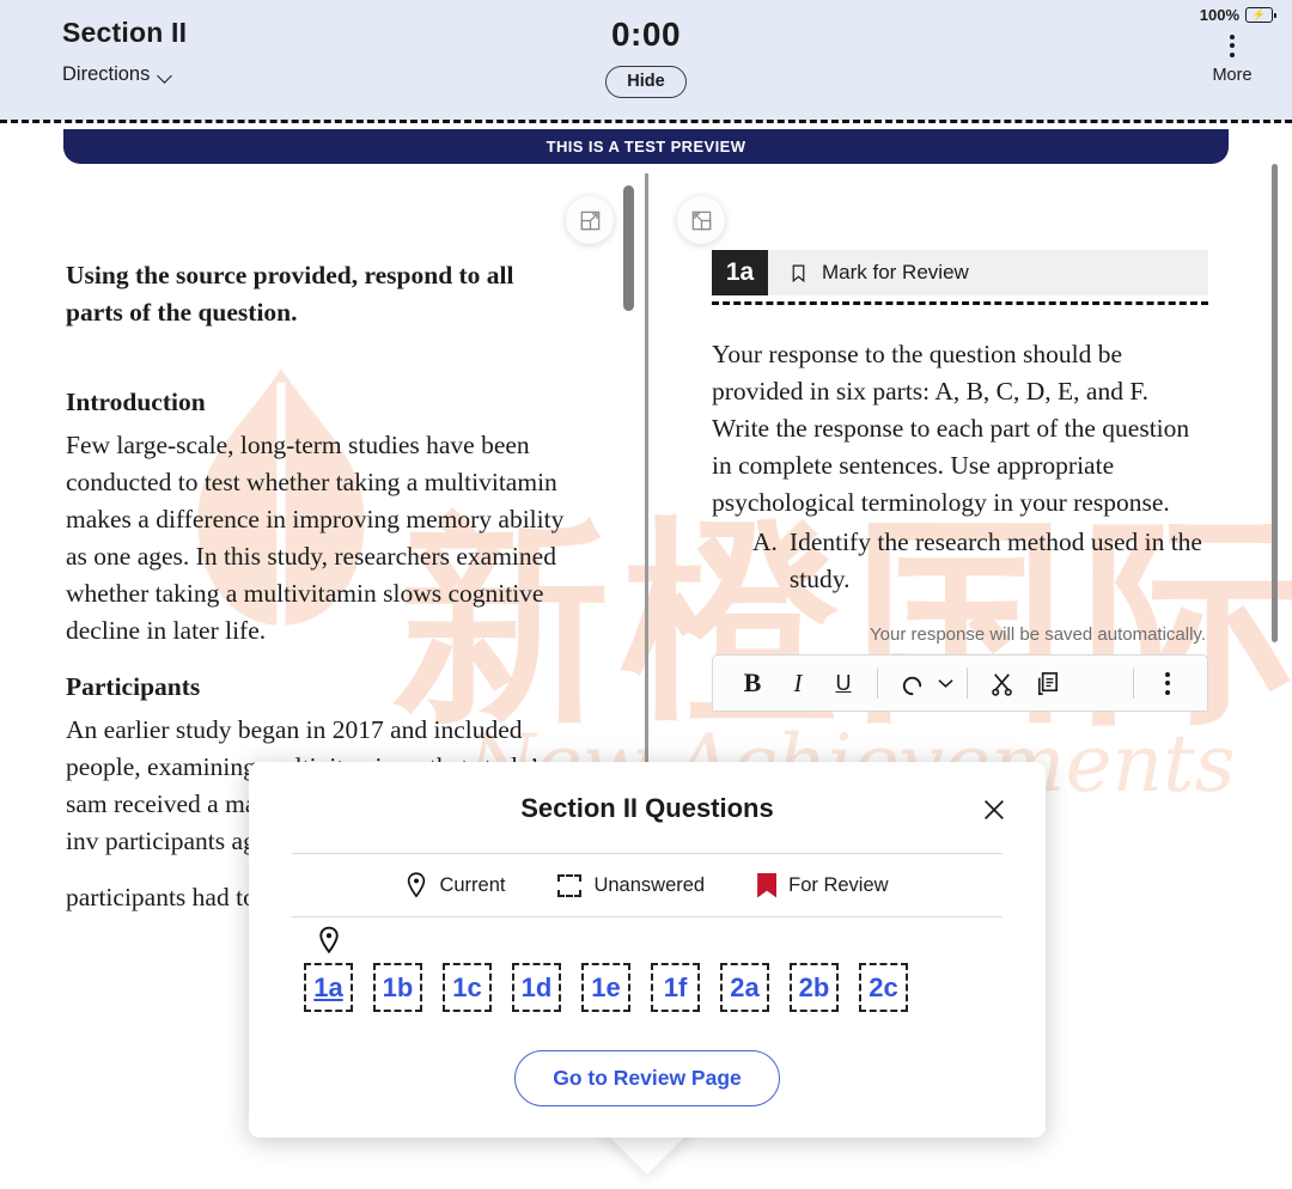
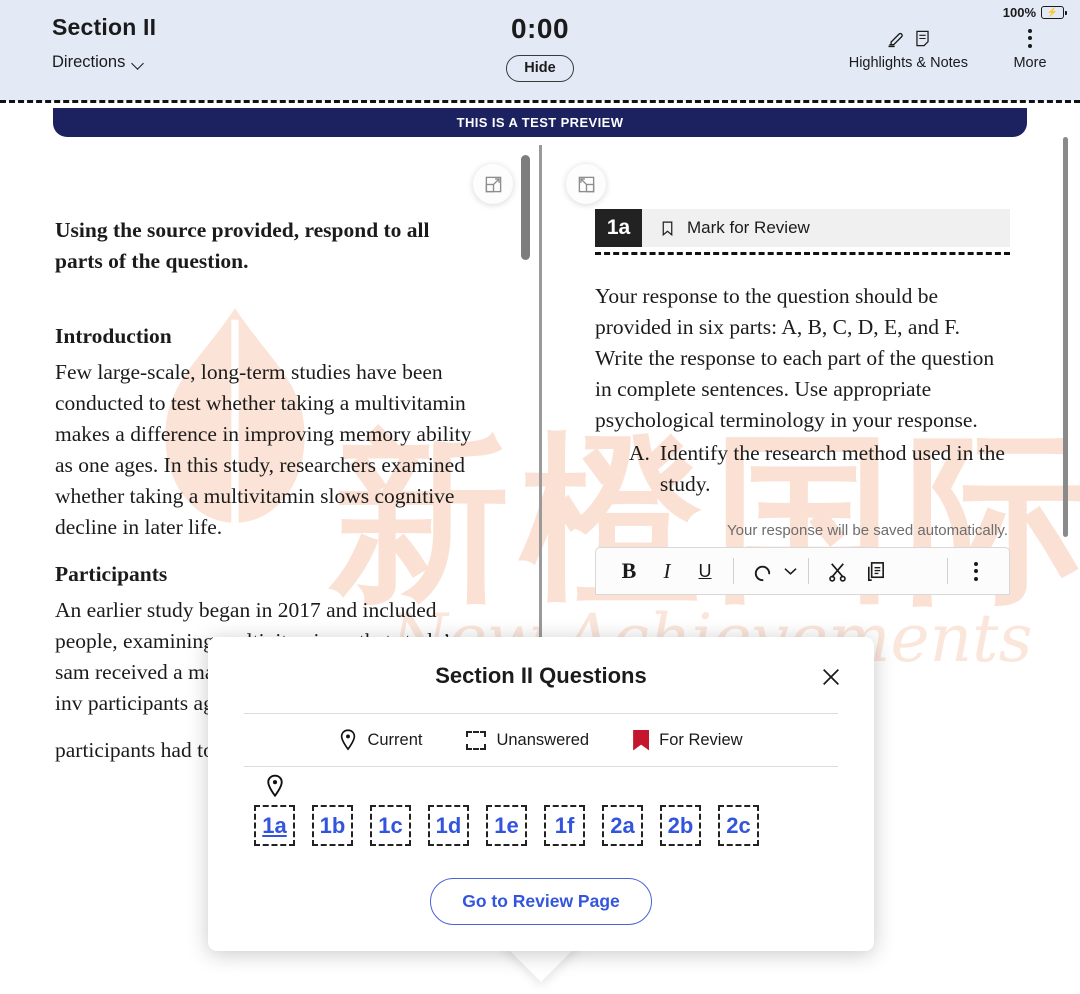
  新橙国际
  Section II
  Directions
  0:00
  Hide
  100%
  ⚡
+ Highlights & Notes
  More
  THIS IS A TEST PREVIEW
  Using the source provided, respond to all parts of the question.
  Introduction
  Few large-scale, long-term studies have been conducted to test whether taking a multivitamin makes a difference in improving memory ability as one ages. In this study, researchers examined whether taking a multivitamin slows cognitive decline in later life.
  Participants
  1a
  Mark for Review
  Your response to the question should be provided in six parts: A, B, C, D, E, and F. Write the response to each part of the question in complete sentences. Use appropriate psychological terminology in your response.
  A.
  Identify the research method used in the study.
  Your response will be saved automatically.
  B
  I
  U
  Section II Questions
  Current
  Unanswered
  For Review
  1a
  1b
  1c
  1d
  1e
  1f
  2a
  2b
  2c
  Go to Review Page
